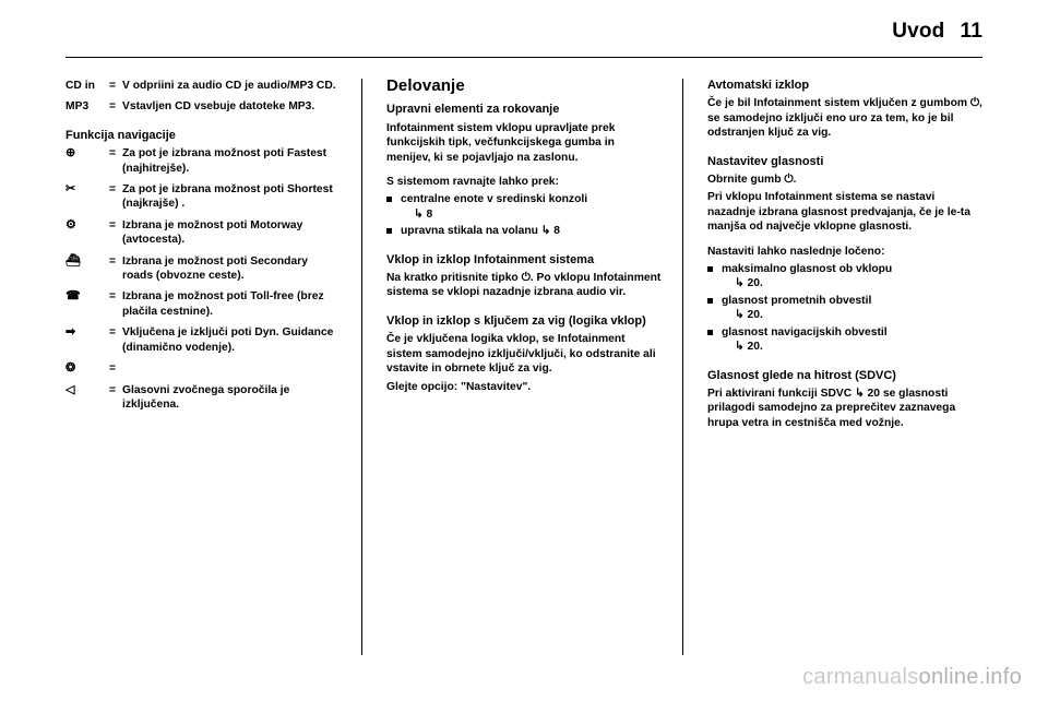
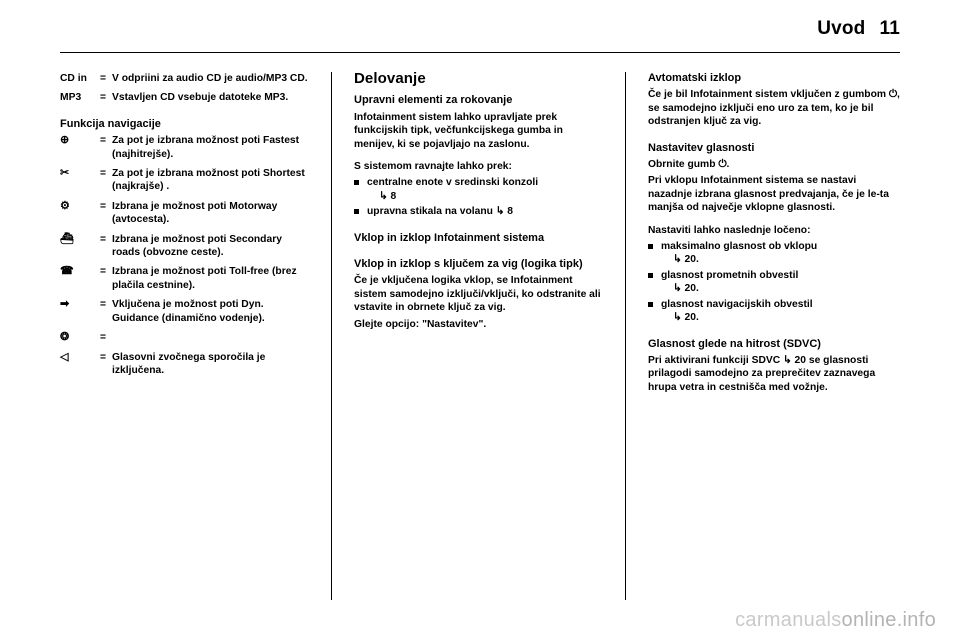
  Uvod 11
  CD in
  =
  V odpriini za audio CD je audio/MP3 CD.
  MP3
  =
  Vstavljen CD vsebuje datoteke MP3.
  Funkcija navigacije
  ⊕
  =
  Za pot je izbrana možnost poti Fastest (najhitrejše).
  ✂
  =
  Za pot je izbrana možnost poti Shortest (najkrajše) .
  ⚙
  =
  Izbrana je možnost poti Motorway (avtocesta).
  ⛴
  =
  Izbrana je možnost poti Secondary roads (obvozne ceste).
  ☎
  =
  Izbrana je možnost poti Toll-free (brez plačila cestnine).
  ➡
  =
- Vključena je izključi poti Dyn. Guidance (dinamično vodenje).
+ Vključena je možnost poti Dyn. Guidance (dinamično vodenje).
  ❂
  =
  ◁
  =
  Glasovni zvočnega sporočila je izključena.
  Delovanje
  Upravni elementi za rokovanje
- Infotainment sistem vklopu upravljate prek funkcijskih tipk, večfunkcijskega gumba in menijev, ki se pojavljajo na zaslonu.
+ Infotainment sistem lahko upravljate prek funkcijskih tipk, večfunkcijskega gumba in menijev, ki se pojavljajo na zaslonu.
  S sistemom ravnajte lahko prek:
  centralne enote v sredinski konzoli
  ↳ 8
  upravna stikala na volanu ↳ 8
  Vklop in izklop Infotainment sistema
- Na kratko pritisnite tipko ⏻. Po vklopu Infotainment sistema se vklopi nazadnje izbrana audio vir.
- Vklop in izklop s ključem za vig (logika vklop)
+ Vklop in izklop s ključem za vig (logika tipk)
  Če je vključena logika vklop, se Infotainment sistem samodejno izključi/vključi, ko odstranite ali vstavite in obrnete ključ za vig.
  Glejte opcijo: "Nastavitev".
  Avtomatski izklop
  Če je bil Infotainment sistem vključen z gumbom ⏻, se samodejno izključi eno uro za tem, ko je bil odstranjen ključ za vig.
  Nastavitev glasnosti
  Obrnite gumb ⏻.
  Pri vklopu Infotainment sistema se nastavi nazadnje izbrana glasnost predvajanja, če je le-ta manjša od največje vklopne glasnosti.
  Nastaviti lahko naslednje ločeno:
  maksimalno glasnost ob vklopu
  ↳ 20.
  glasnost prometnih obvestil
  ↳ 20.
  glasnost navigacijskih obvestil
  ↳ 20.
  Glasnost glede na hitrost (SDVC)
  Pri aktivirani funkciji SDVC ↳ 20 se glasnosti prilagodi samodejno za preprečitev zaznavega hrupa vetra in cestnišča med vožnje.
  carmanualsonline.info
